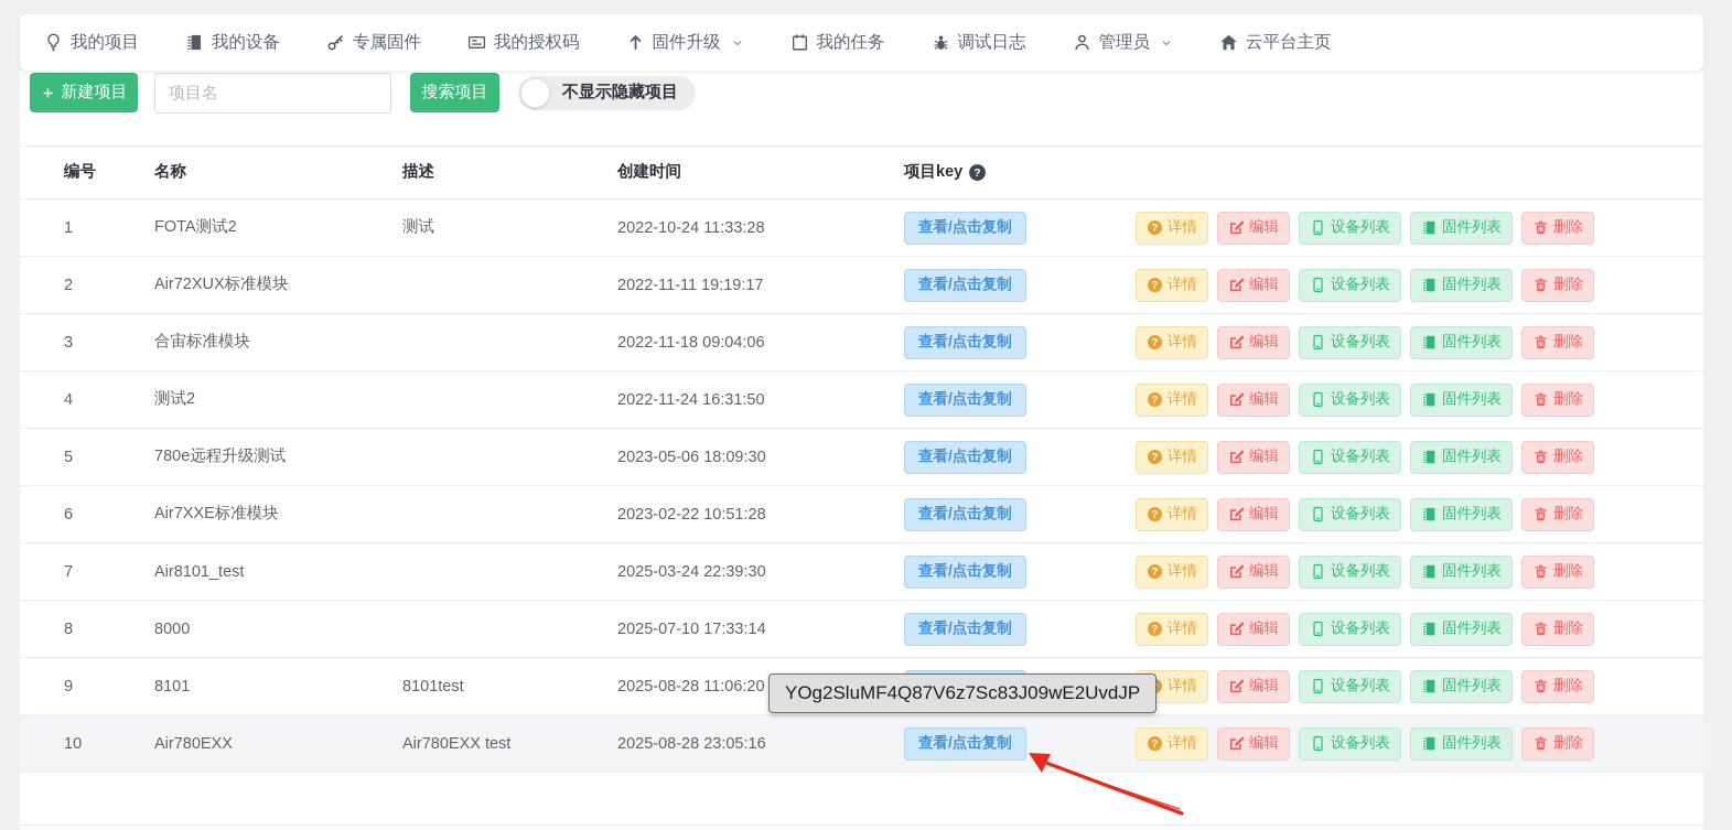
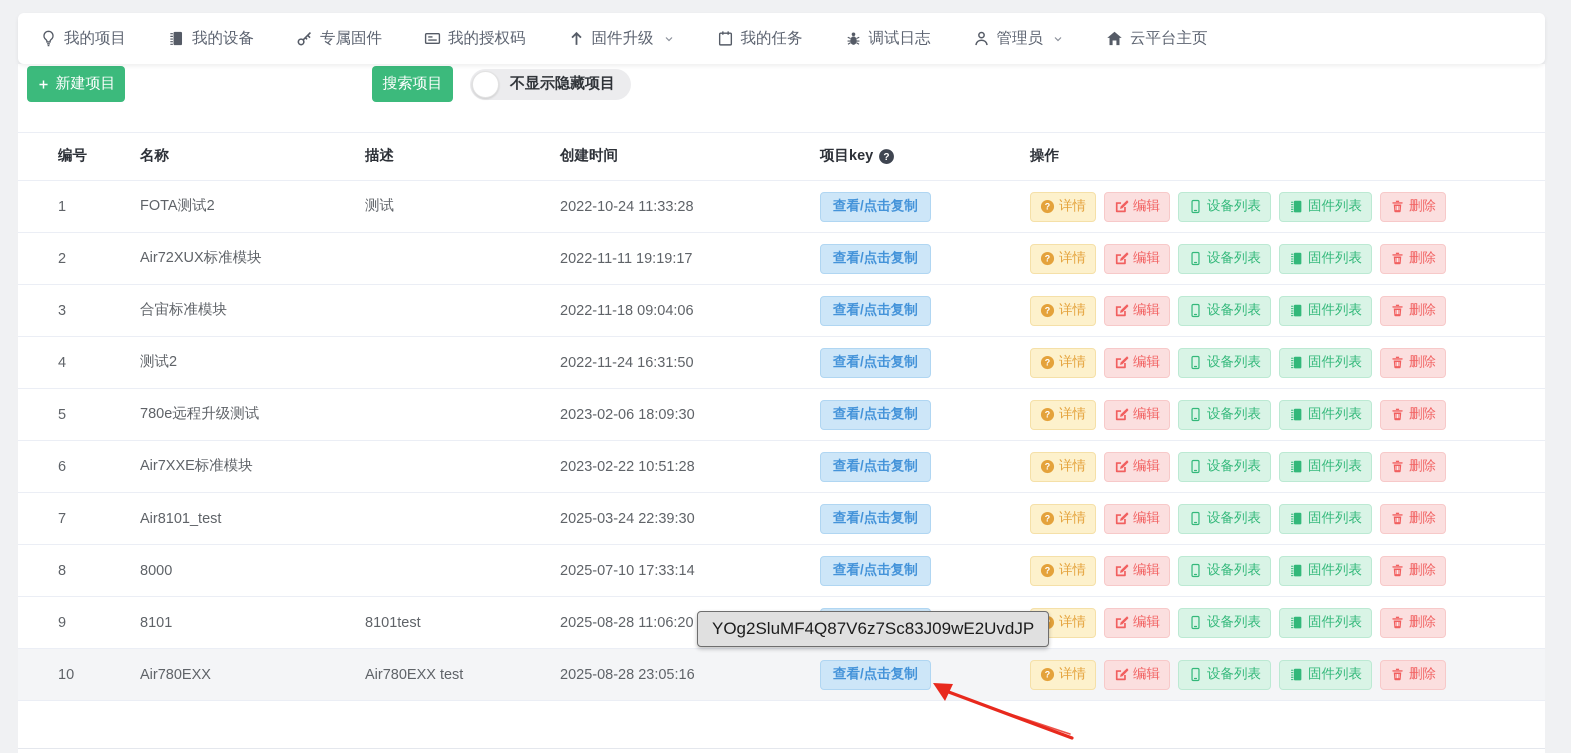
  我的项目
  我的设备
  专属固件
  我的授权码
  固件升级
  我的任务
  调试日志
  管理员
  云平台主页
  新建项目
- 项目名
  搜索项目
  不显示隐藏项目
  编号
  名称
  描述
  创建时间
  项目key
  ?
+ 操作
  1
  FOTA测试2
  测试
  2022-10-24 11:33:28
  查看/点击复制
  ?
  详情
  编辑
  设备列表
  固件列表
  删除
  2
  Air72XUX标准模块
  2022-11-11 19:19:17
  查看/点击复制
  ?
  详情
  编辑
  设备列表
  固件列表
  删除
  3
  合宙标准模块
  2022-11-18 09:04:06
  查看/点击复制
  ?
  详情
  编辑
  设备列表
  固件列表
  删除
  4
  测试2
  2022-11-24 16:31:50
  查看/点击复制
  ?
  详情
  编辑
  设备列表
  固件列表
  删除
  5
  780e远程升级测试
- 2023-05-06 18:09:30
+ 2023-02-06 18:09:30
  查看/点击复制
  ?
  详情
  编辑
  设备列表
  固件列表
  删除
  6
  Air7XXE标准模块
  2023-02-22 10:51:28
  查看/点击复制
  ?
  详情
  编辑
  设备列表
  固件列表
  删除
  7
  Air8101_test
  2025-03-24 22:39:30
  查看/点击复制
  ?
  详情
  编辑
  设备列表
  固件列表
  删除
  8
  8000
  2025-07-10 17:33:14
  查看/点击复制
  ?
  详情
  编辑
  设备列表
  固件列表
  删除
  9
  8101
  8101test
  2025-08-28 11:06:20
  详情
  编辑
  设备列表
  固件列表
  删除
  10
  Air780EXX
  Air780EXX test
  2025-08-28 23:05:16
  查看/点击复制
  ?
  详情
  编辑
  设备列表
  固件列表
  删除
  YOg2SluMF4Q87V6z7Sc83J09wE2UvdJP
